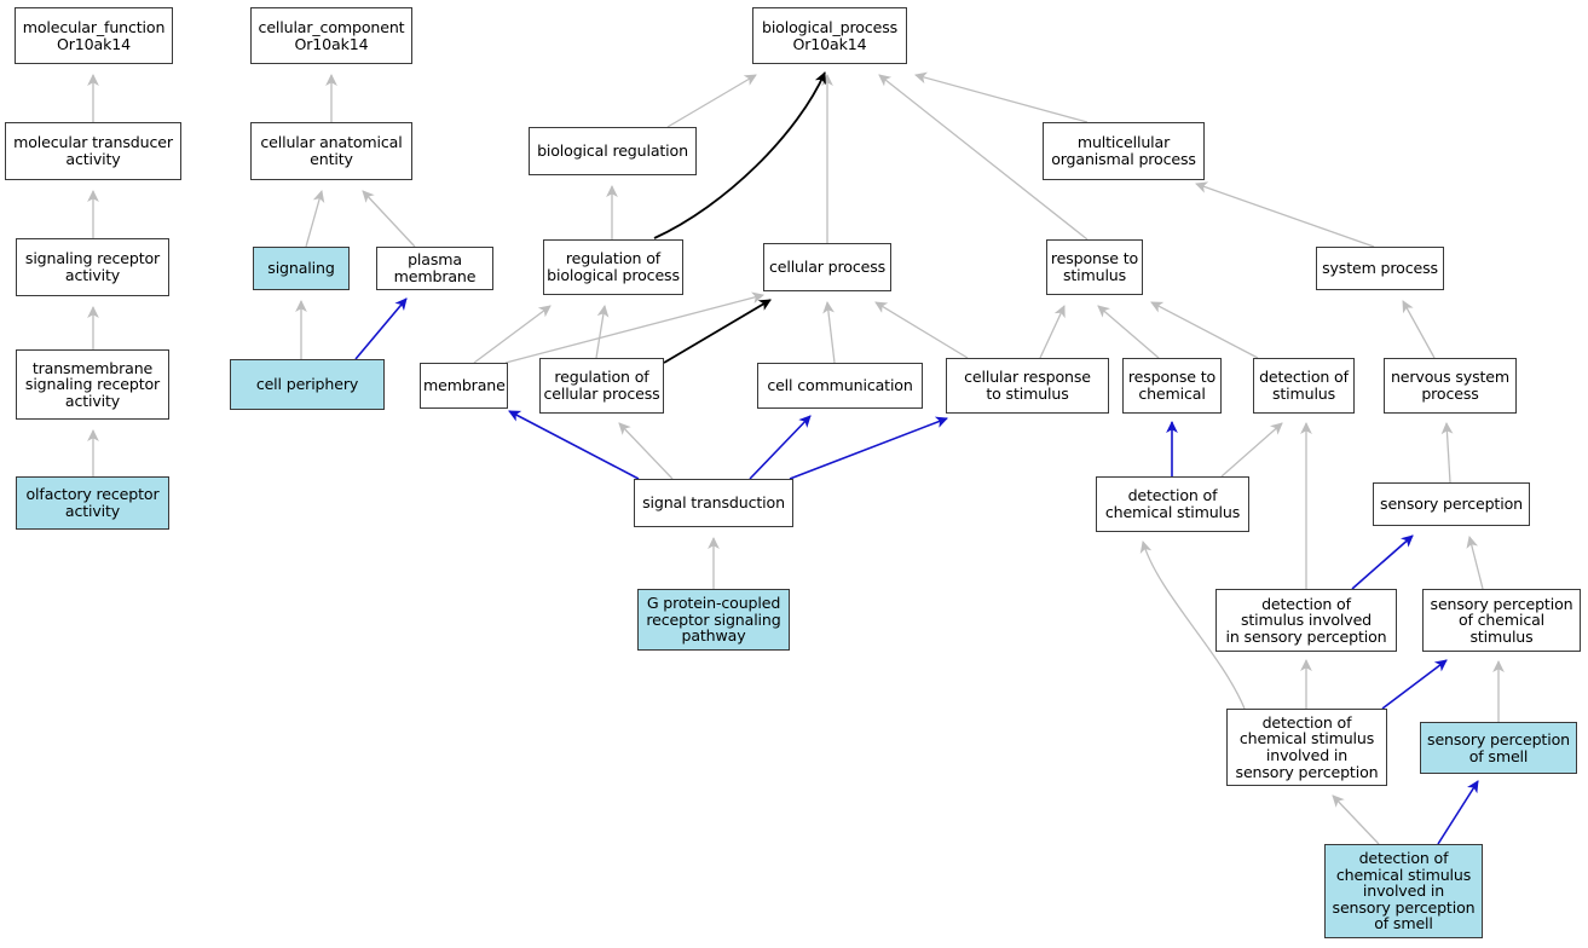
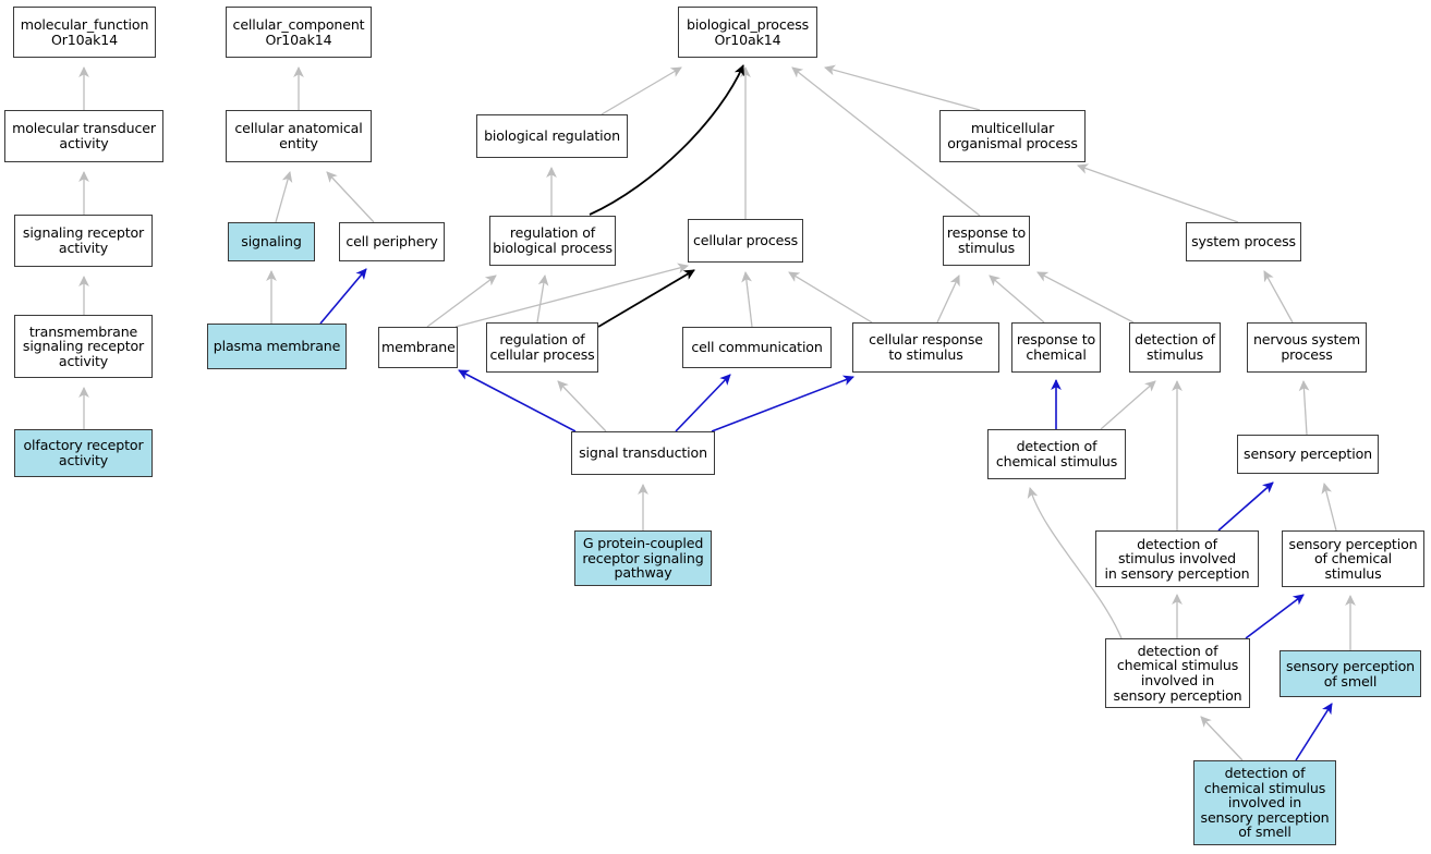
  molecular_function
  Or10ak14
  cellular_component
  Or10ak14
  biological_process
  Or10ak14
  molecular transducer
  activity
  cellular anatomical
  entity
  biological regulation
  multicellular
  organismal process
  signaling receptor
  activity
  signaling
- plasma membrane
+ cell periphery
  regulation of
  biological process
  cellular process
  response to
  stimulus
  system process
  transmembrane
  signaling receptor
  activity
- cell periphery
+ plasma membrane
  membrane
  regulation of
  cellular process
  cell communication
  cellular response
  to stimulus
  response to
  chemical
  detection of
  stimulus
  nervous system
  process
  signal transduction
  detection of
  chemical stimulus
  sensory perception
  G protein-coupled
  receptor signaling
  pathway
  detection of
  stimulus involved
  in sensory perception
  sensory perception
  of chemical
  stimulus
  detection of
  chemical stimulus
  involved in
  sensory perception
  sensory perception
  of smell
  detection of
  chemical stimulus
  involved in
  sensory perception
  of smell
  olfactory receptor
  activity
